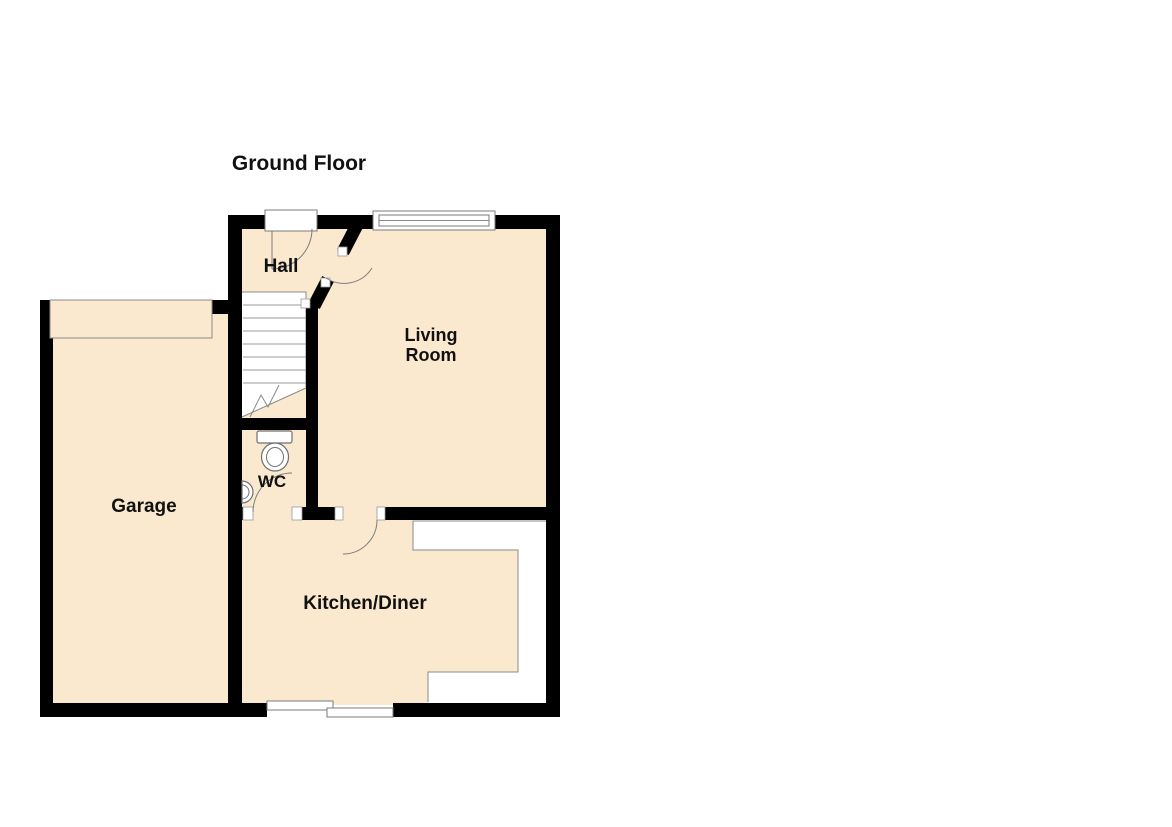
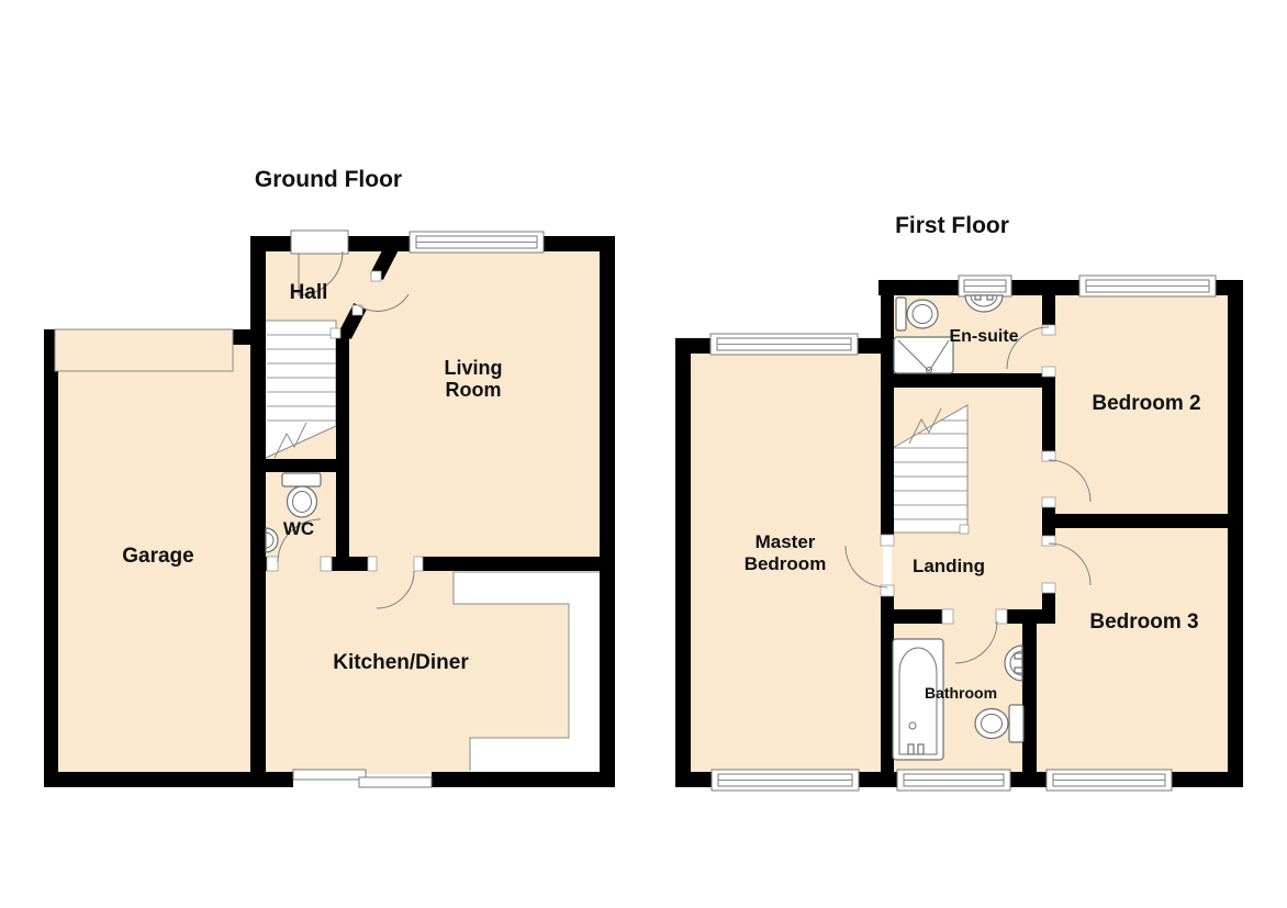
  Ground Floor
  Hall
  Living
  Room
  Garage
  WC
  Kitchen/Diner
+ First Floor
+ En-suite
+ Bedroom 2
+ Master
+ Bedroom
+ Landing
+ Bedroom 3
+ Bathroom
